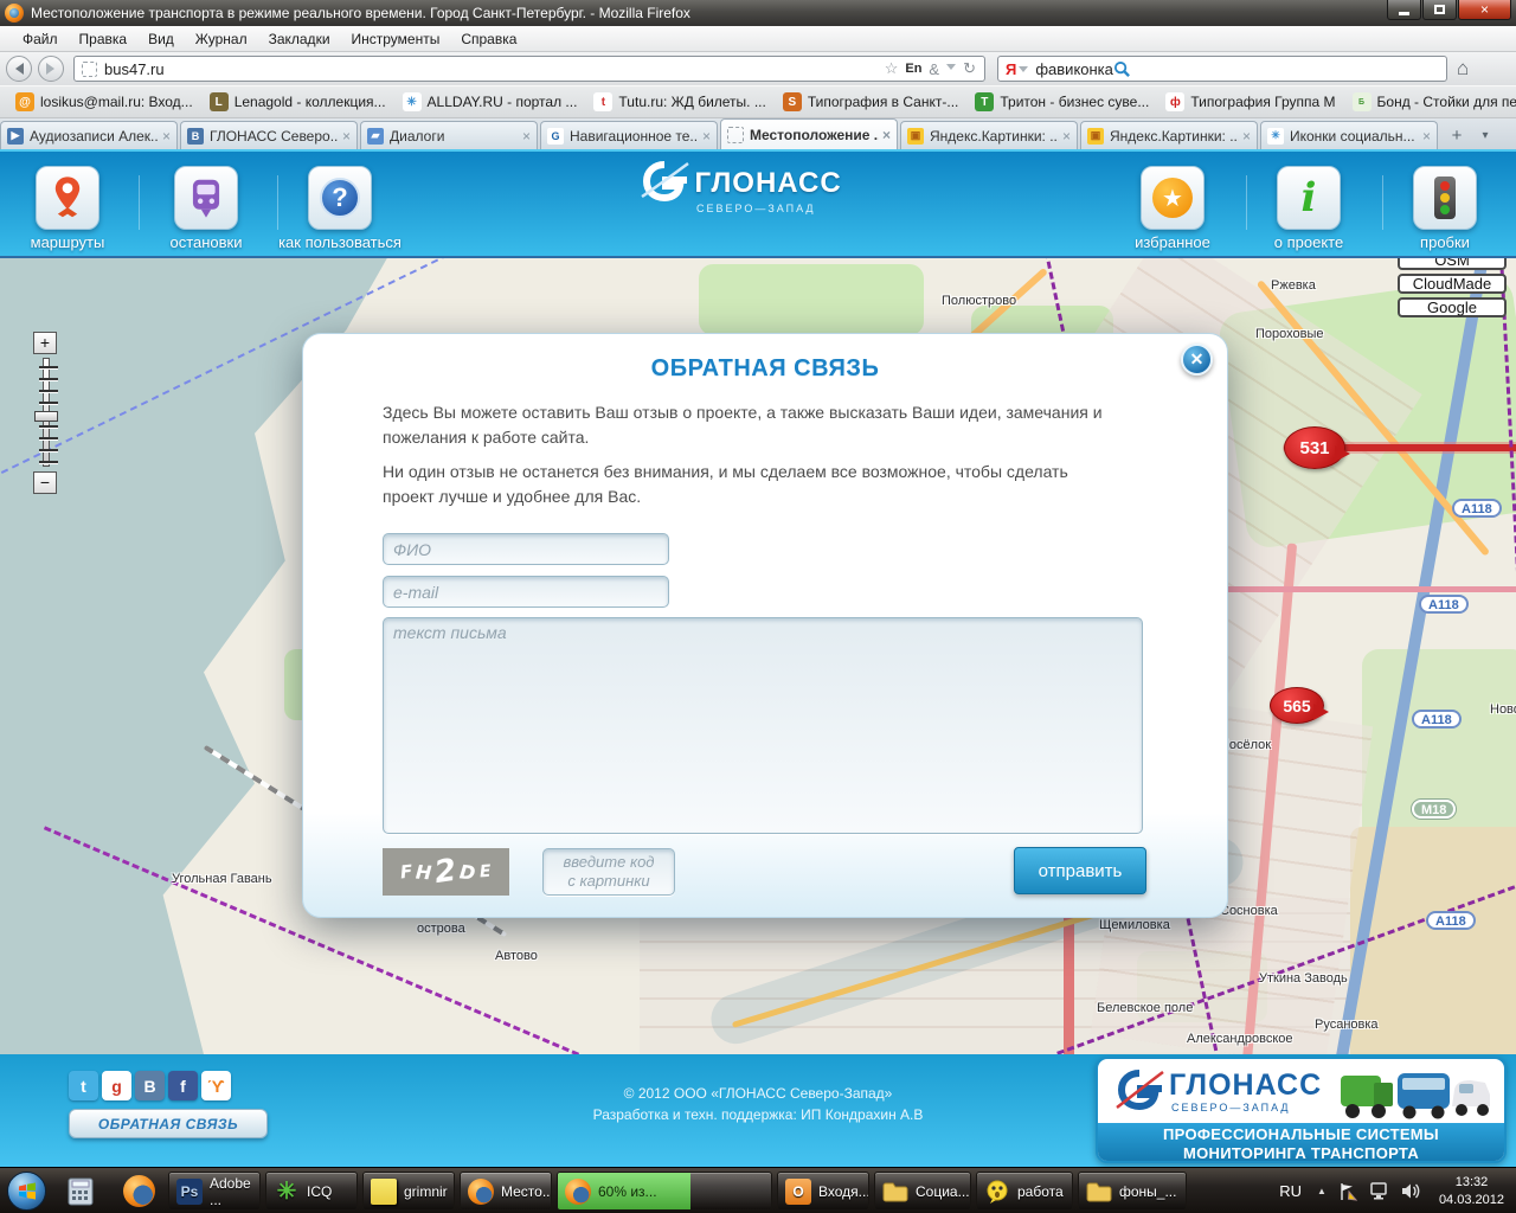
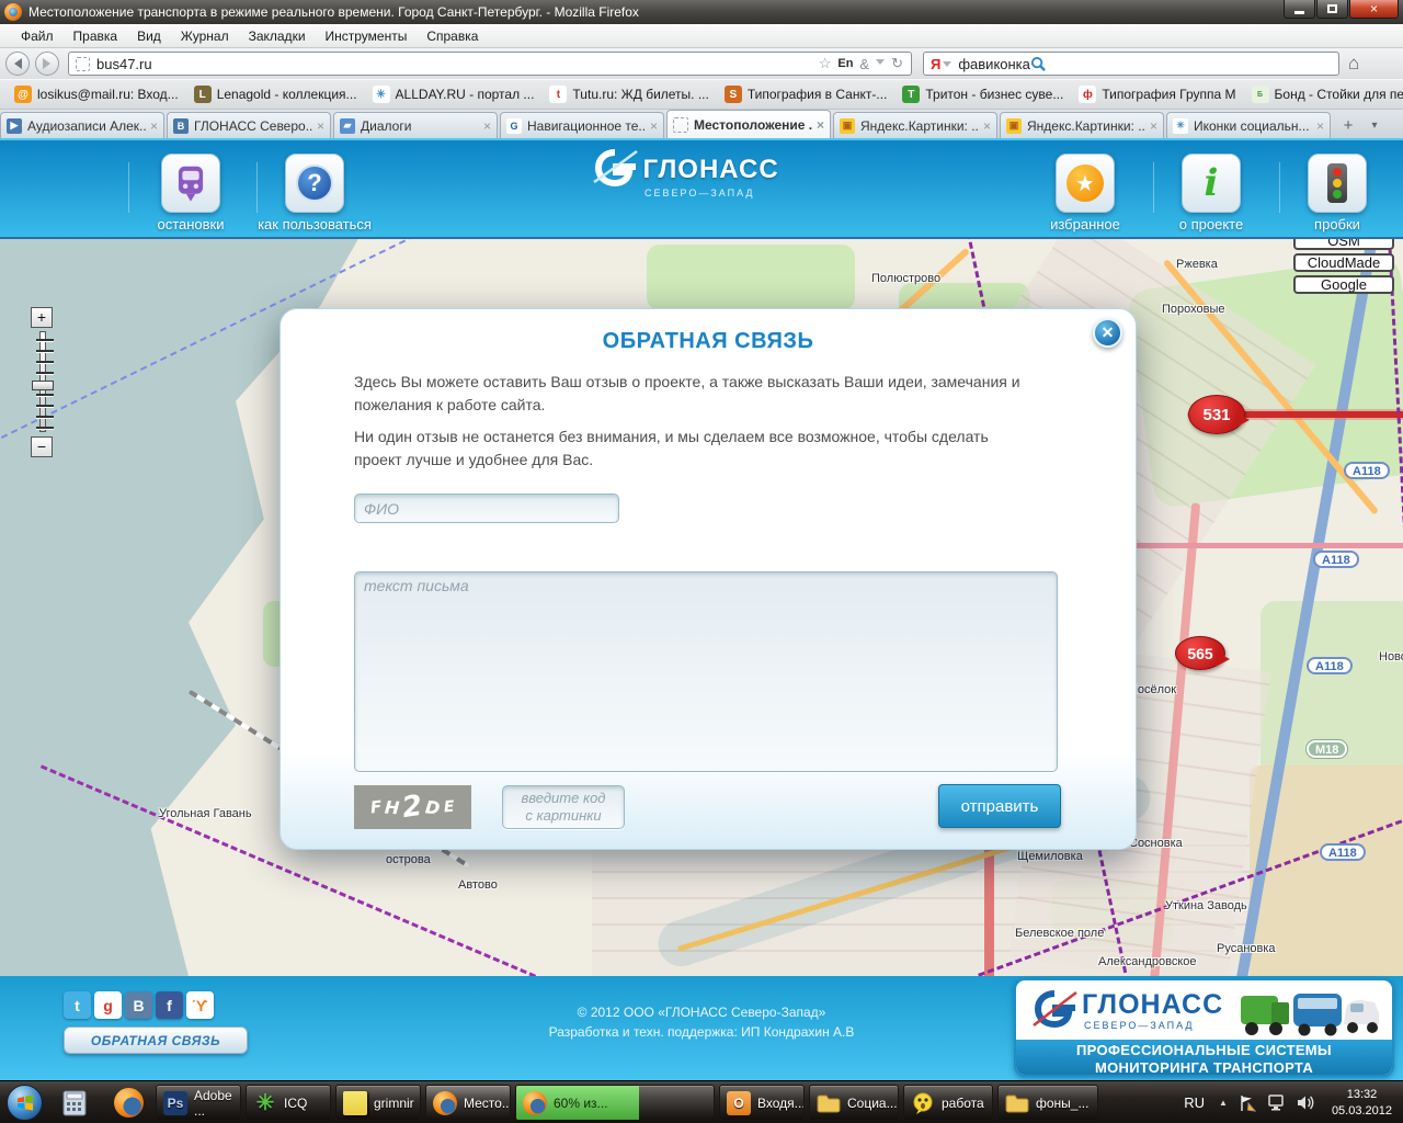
  Местоположение транспорта в режиме реального времени. Город Санкт-Петербург. - Mozilla Firefox
  ×
  Файл
  Правка
  Вид
  Журнал
  Закладки
  Инструменты
  Справка
  bus47.ru
  ☆
  En
  &
  ↻
  Я
  фавиконка
  ⌂
  @
  losikus@mail.ru: Вход...
  L
  Lenagold - коллекция...
  ✳
  ALLDAY.RU - портал ...
  t
  Tutu.ru: ЖД билеты. ...
  S
  Типография в Санкт-...
  Т
  Тритон - бизнес суве...
  ф
  Типография Группа М
  Бонд - Стойки для пе
  ▶
  Аудиозаписи Алек..
  ×
  В
  ГЛОНАСС Северо..
  ×
  ▰
  Диалоги
  ×
  G
  Навигационное те..
  ×
  Местоположение .
  ×
  ▣
  Яндекс.Картинки: ..
  ×
  ▣
  Яндекс.Картинки: ..
  ×
  ✳
  Иконки социальн...
  ×
  +
  ▾
- маршруты
  остановки
  ?
  как пользоваться
  ГЛОНАСС
  СЕВЕРО—ЗАПАД
  ★
  избранное
  i
  о проекте
  пробки
  +
  −
  OSM
  CloudMade
  Google
  Полюстрово
  Ржевка
  Пороховые
  осёлок
  Сосновка
  Щемиловка
  Уткина Заводь
  Белевское поле
  Русановка
  Александровское
  Угольная Гавань
  острова
  Автово
  Нов
  А118
  А118
  А118
  М18
  А118
  531
  565
  ОБРАТНАЯ СВЯЗЬ
  ✕
  Здесь Вы можете оставить Ваш отзыв о проекте, а также высказать Ваши идеи, замечания и пожелания к работе сайта.
  Ни один отзыв не останется без внимания, и мы сделаем все возможное, чтобы сделать проект лучше и удобнее для Вас.
  ФИО
- e-mail
  текст письма
  введите код
  с картинки
  отправить
  t
  g
  В
  f
  ϓ
  ОБРАТНАЯ СВЯЗЬ
  © 2012 ООО «ГЛОНАСС Северо-Запад»
  Разработка и техн. поддержка: ИП Кондрахин А.В
  ГЛОНАСС
  СЕВЕРО—ЗАПАД
  ПРОФЕССИОНАЛЬНЫЕ СИСТЕМЫ
  МОНИТОРИНГА ТРАНСПОРТА
  Ps
  Adobe ...
  ✳
  ICQ
  grimnir
  Место..
  60% из...
  O
  Входя...
  Социа...
  работа
  фоны_...
  RU
  ▲
  13:32
- 04.03.2012
+ 05.03.2012
